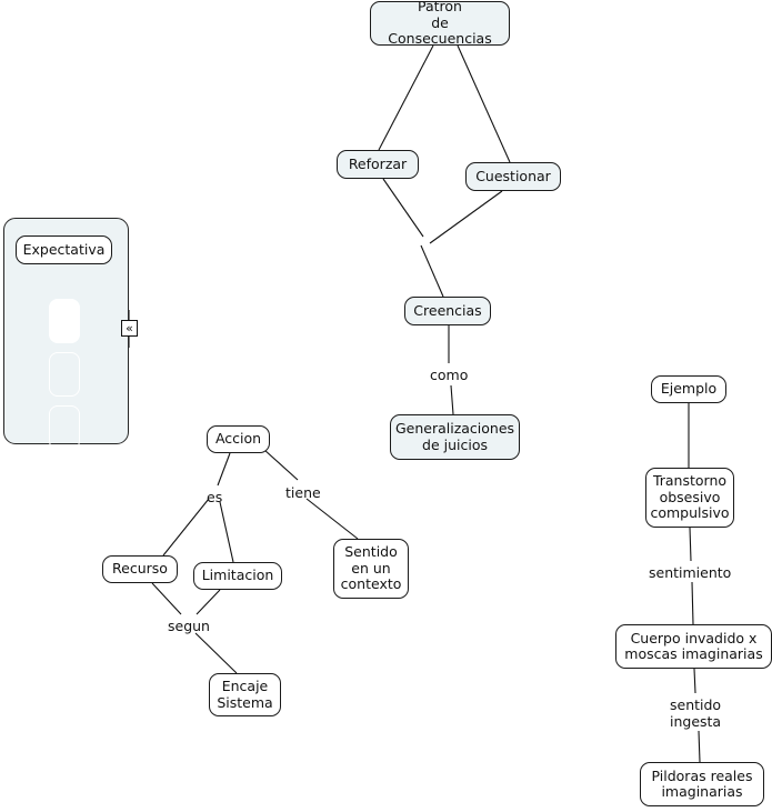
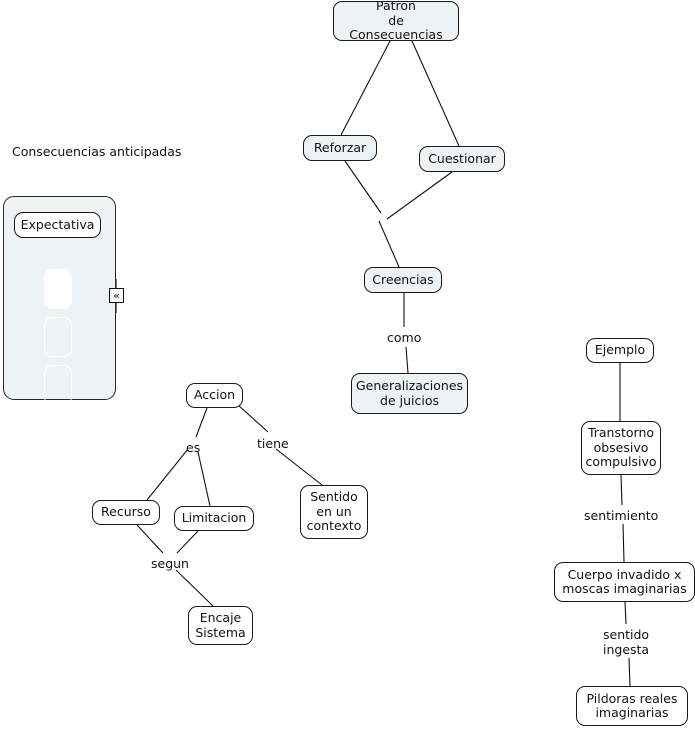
+ Consecuencias anticipadas
  «
  Patron
  de Consecuencias
  Reforzar
  Cuestionar
  Creencias
  Generalizaciones
  de juicios
  Expectativa
  Accion
  Recurso
  Limitacion
  Encaje
  Sistema
  Sentido
  en un
  contexto
  Ejemplo
  Transtorno
  obsesivo
  compulsivo
  Cuerpo invadido x
  moscas imaginarias
  Pildoras reales
  imaginarias
  como
  es
  tiene
  segun
  sentimiento
  sentido
  ingesta
